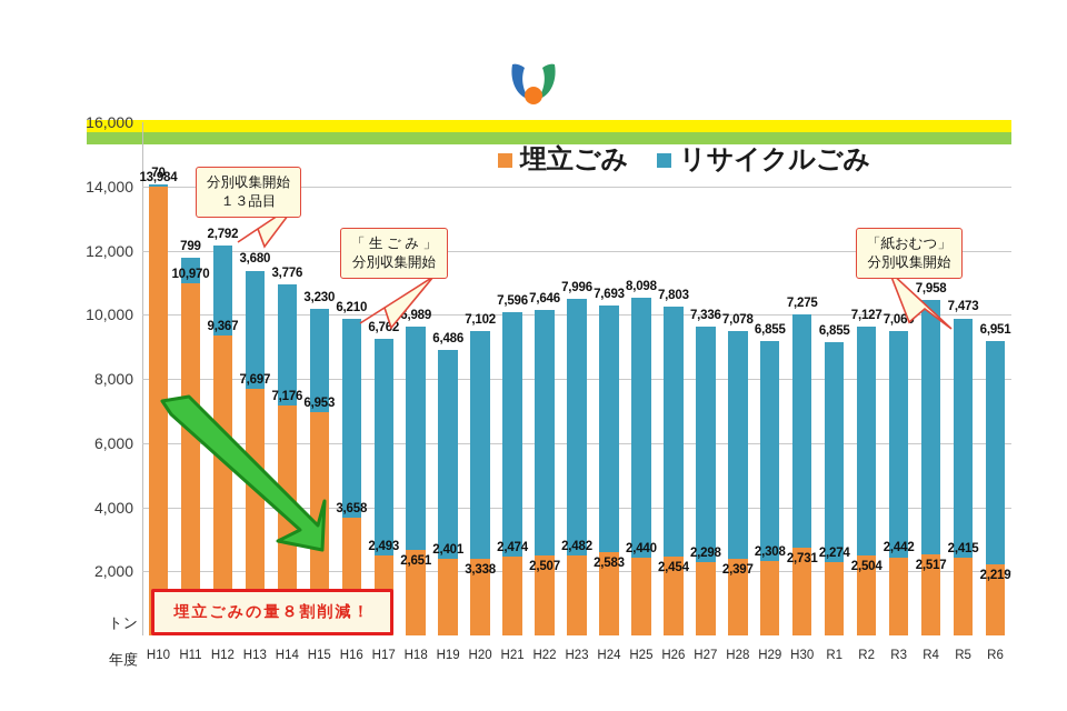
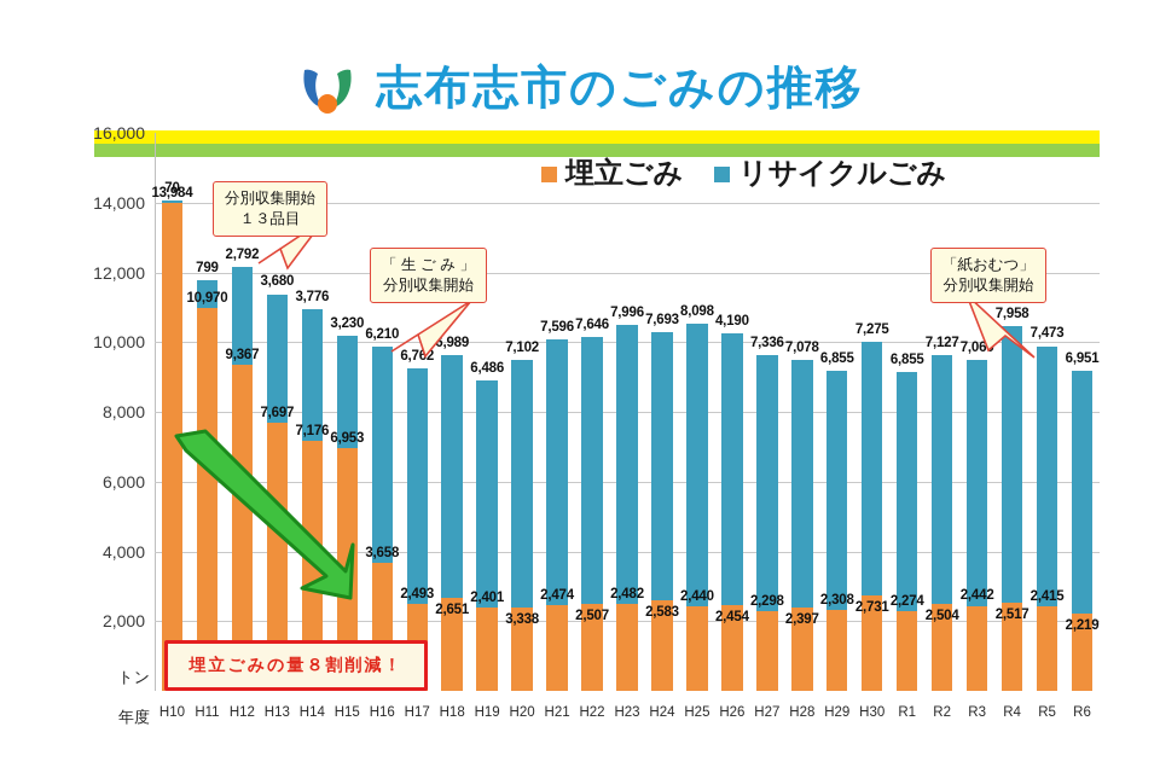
+ 志布志市のごみの推移
  16,000
  14,000
  12,000
  10,000
  8,000
  6,000
  4,000
  2,000
  トン
  年度
  70
  13,984
  799
  10,970
  2,792
  9,367
  3,680
  7,697
  3,776
  7,176
  3,230
  6,953
  6,210
  3,658
  6,762
  2,493
  6,989
  2,651
  6,486
  2,401
  7,102
  3,338
  7,596
  2,474
  7,646
  2,507
  7,996
  2,482
  7,693
  2,583
  8,098
  2,440
- 7,803
+ 4,190
  2,454
  7,336
  2,298
  7,078
  2,397
  6,855
  2,308
  7,275
  2,731
  6,855
  2,274
  7,127
  2,504
  7,06
  2,442
  7,958
  2,517
  7,473
  2,415
  6,951
  2,219
  H10
  H11
  H12
  H13
  H14
  H15
  H16
  H17
  H18
  H19
  H20
  H21
  H22
  H23
  H24
  H25
  H26
  H27
  H28
  H29
  H30
  R1
  R2
  R3
  R4
  R5
  R6
  埋立ごみ
  リサイクルごみ
  分別収集開始
  １３品目
  「 生 ご み 」
  分別収集開始
  「紙おむつ」
  分別収集開始
  埋立ごみの量８割削減！
